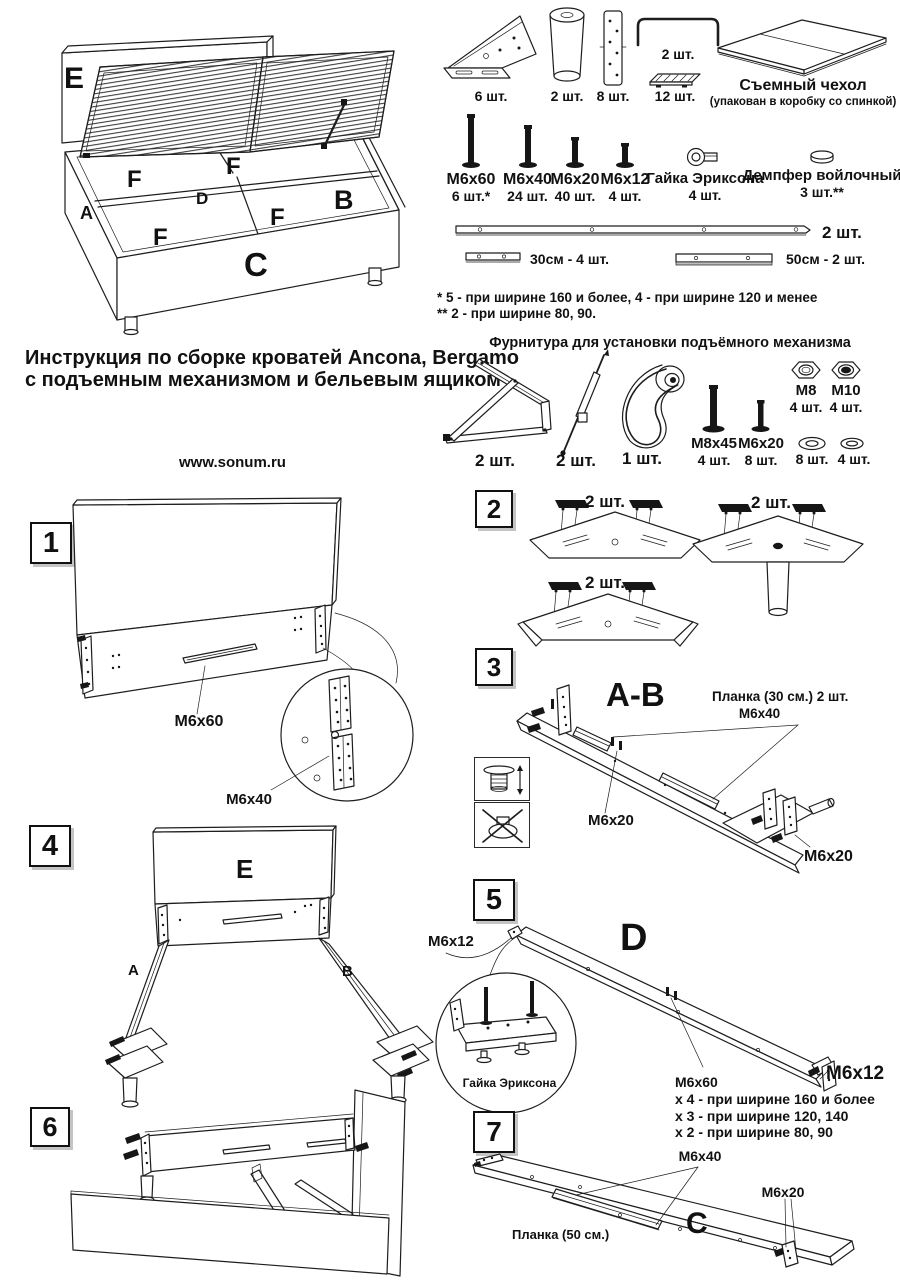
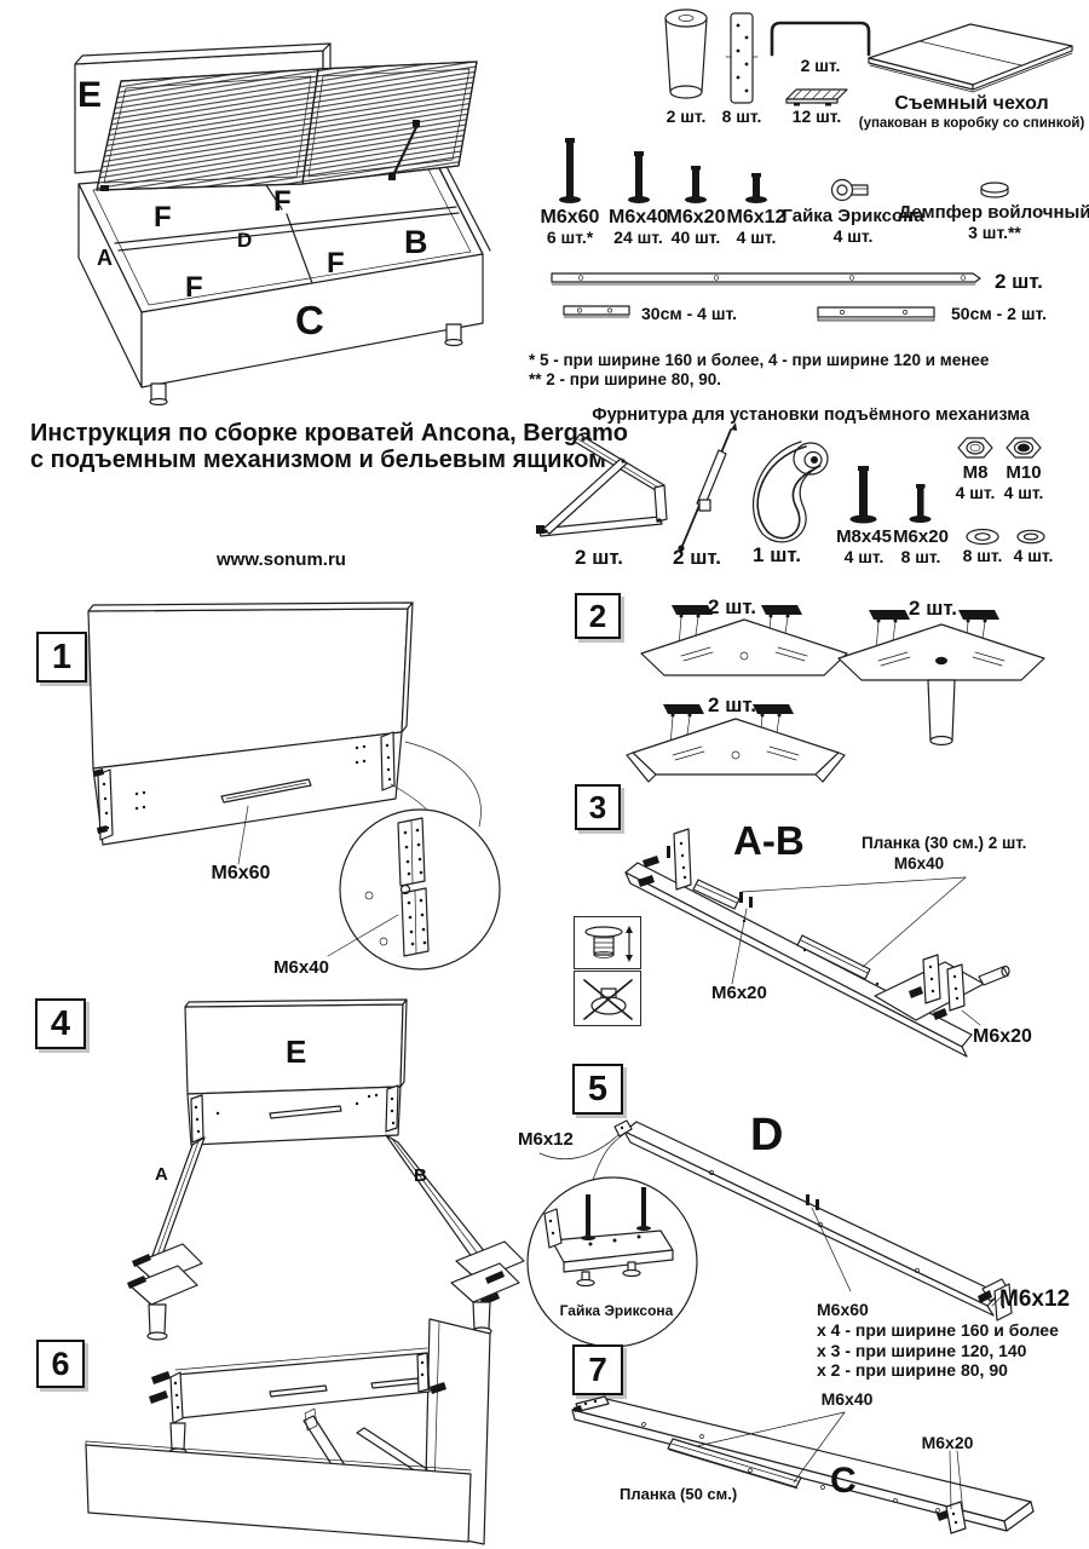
  E
  F
  F
  D
  A
  B
  F
  F
  C
- 6 шт.
  2 шт.
  8 шт.
  2 шт.
  12 шт.
  Съемный чехол
  (упакован в коробку со спинкой)
  M6x60
  6 шт.*
  M6x40
  24 шт.
  M6x20
  40 шт.
  M6x12
  4 шт.
  Гайка Эриксона
  4 шт.
  Демпфер войлочный
  3 шт.**
  2 шт.
  30см - 4 шт.
  50см - 2 шт.
  * 5 - при ширине 160 и более, 4 - при ширине 120 и менее
  ** 2 - при ширине 80, 90.
  Инструкция по сборке кроватей Ancona, B
  с подъемным механизмом и бельевым я
  www.sonum.ru
  Фурнитура для установки подъёмного механизма
  2 шт.
  2 шт.
  1 шт.
  M8x45
  4 шт.
  M6x20
  8 шт.
  M8
  4 шт.
  M10
  4 шт.
  8 шт.
  4 шт.
  1
  M6x60
  M6x40
  2
  2 шт.
  2 шт.
  2 шт.
  3
  A-B
  Планка (30 см.) 2 шт.
  M6x40
  M6x20
  M6x20
  4
  E
  A
  B
  5
  M6x12
  D
  Гайка Эриксона
  M6x12
  M6x60
  x 4 - при ширине 160 и более
  x 3 - при ширине 120, 140
  x 2 - при ширине 80, 90
  6
  7
  M6x40
  M6x20
  Планка (50 см.)
  C
